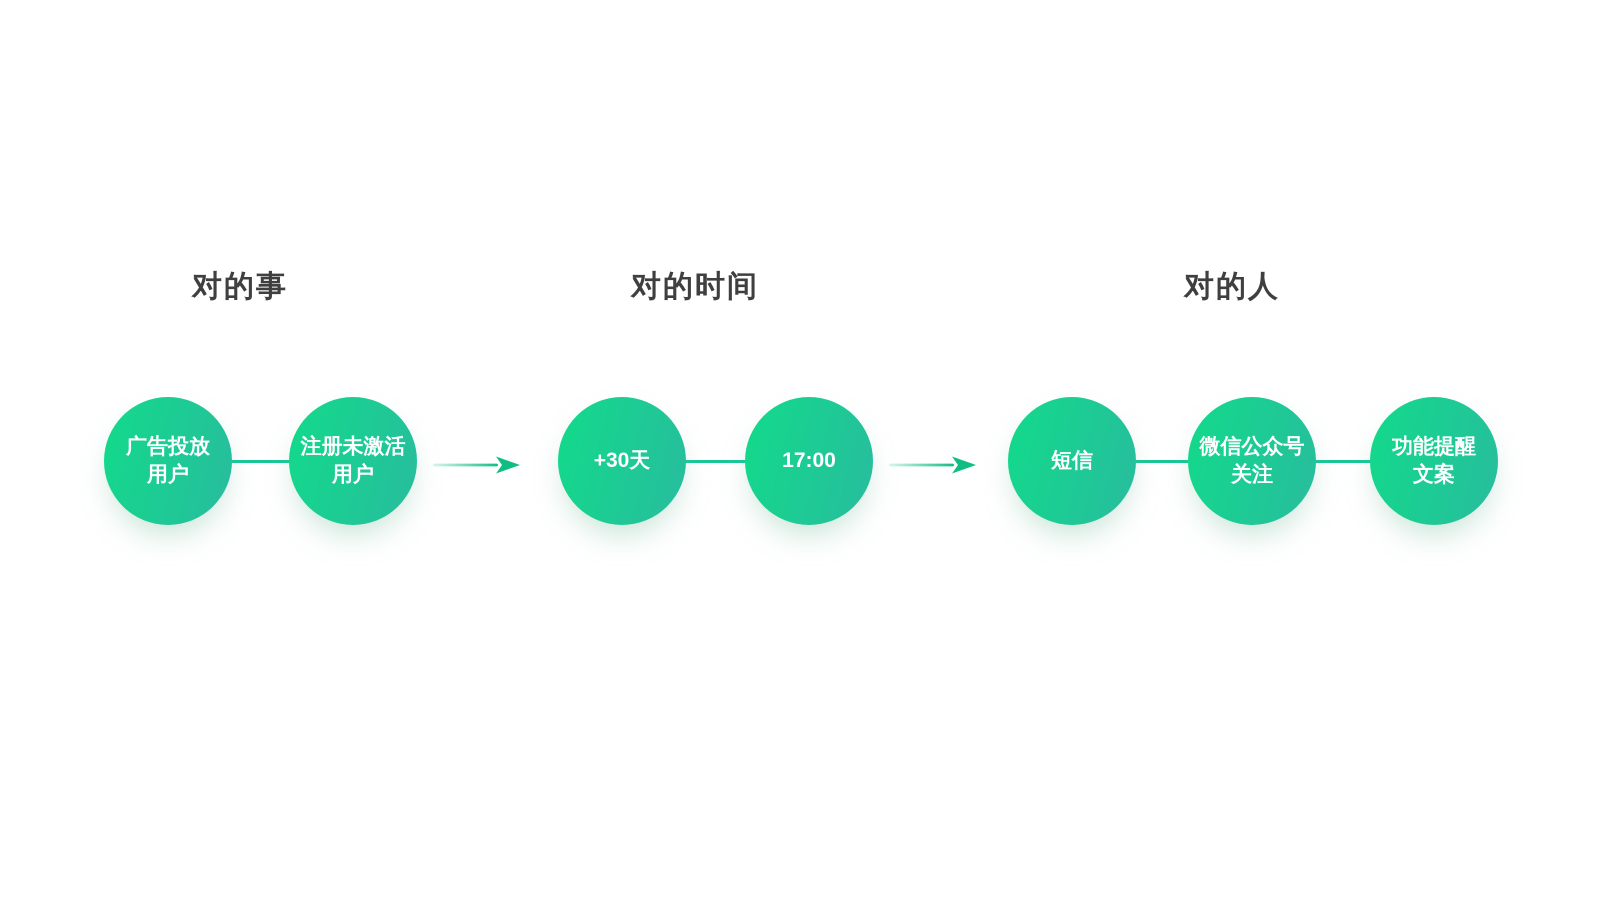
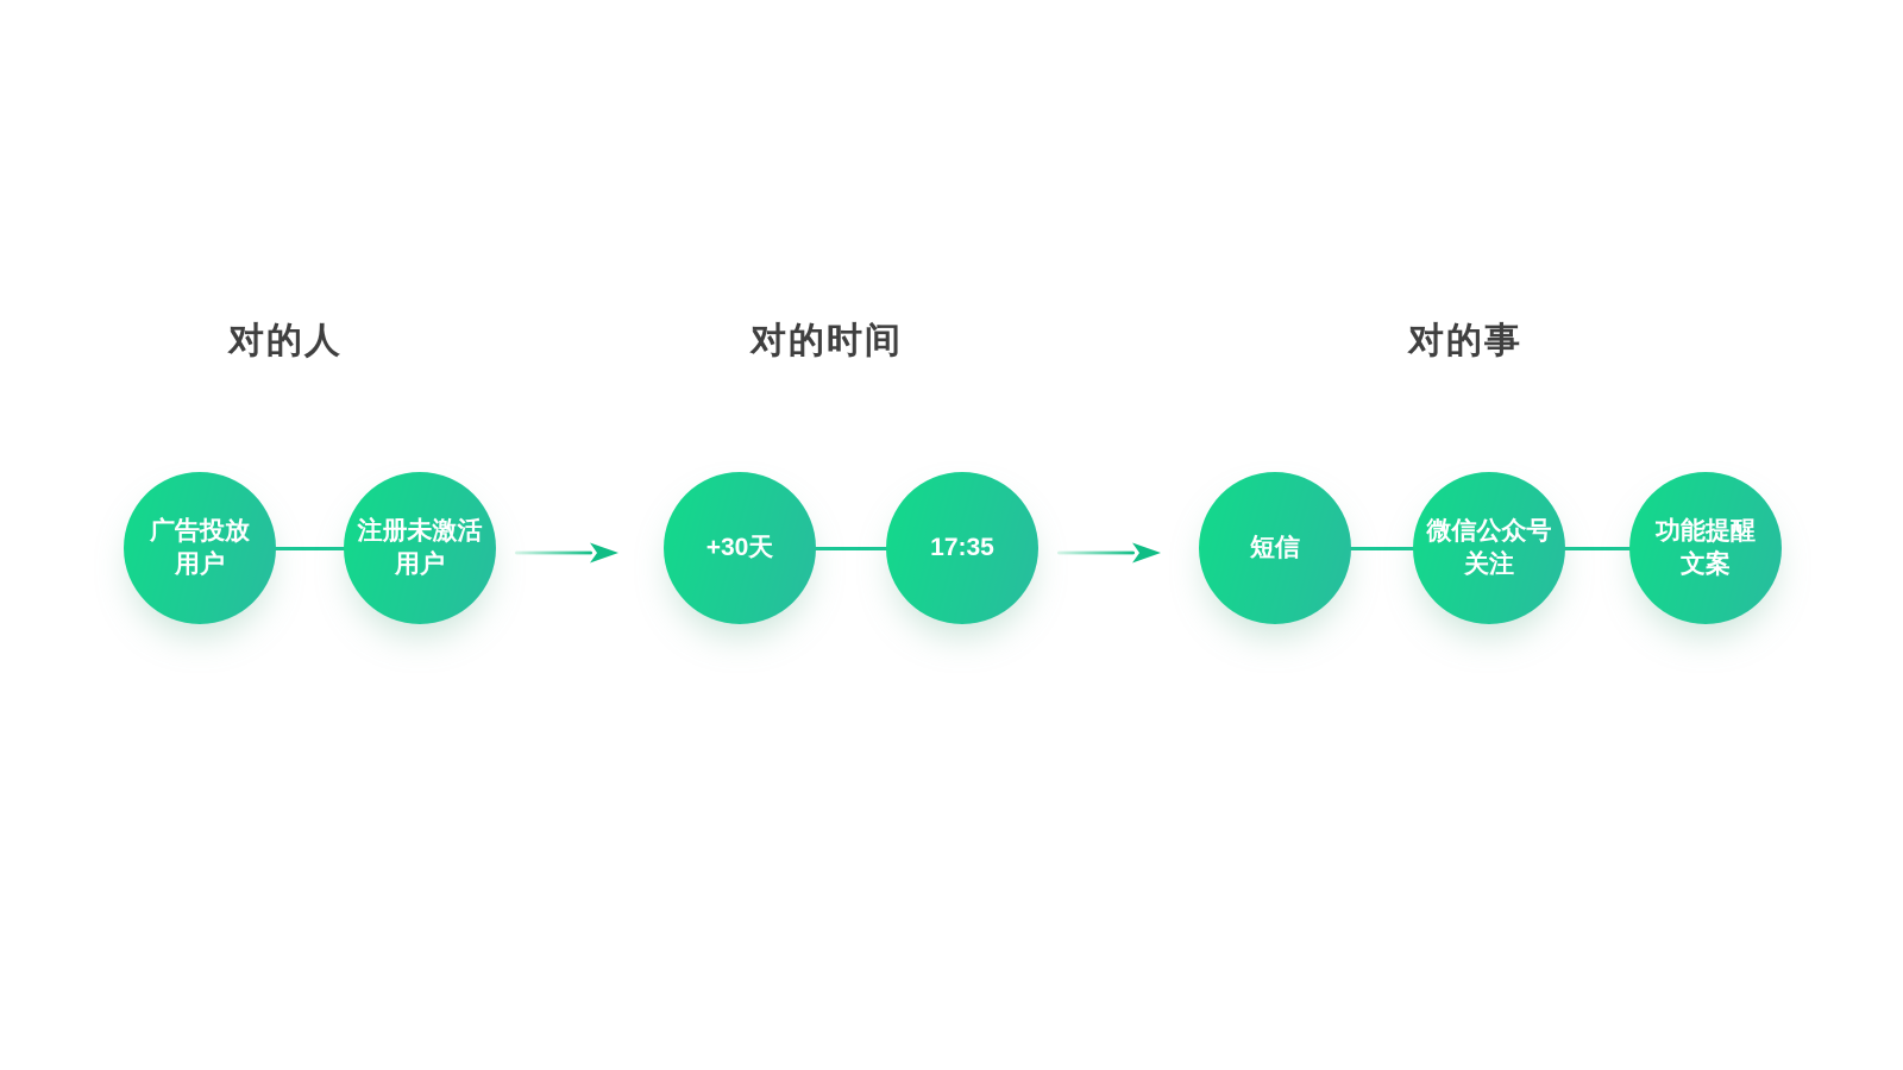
- 对的事
+ 对的人
  对的时间
- 对的人
+ 对的事
  广告投放
  用户
  注册未激活
  用户
  +30天
- 17:00
+ 17:35
  短信
  微信公众号
  关注
  功能提醒
  文案
